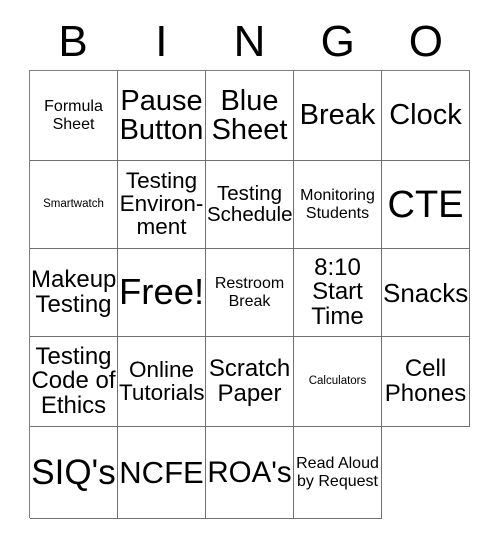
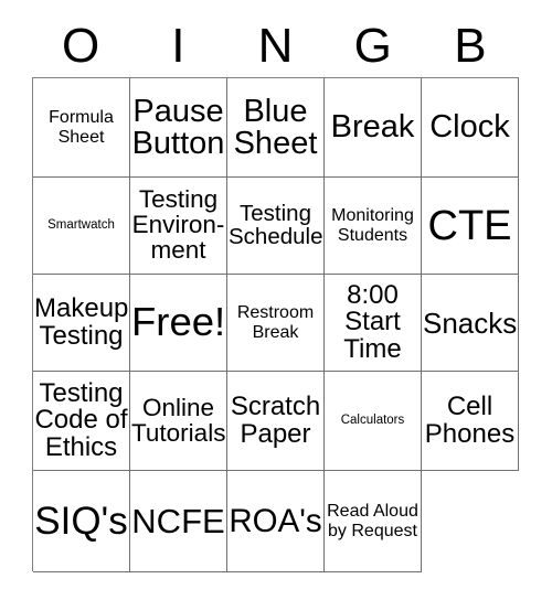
- B
+ O
  I
  N
  G
- O
+ B
  Formula Sheet
  Pause Button
  Blue Sheet
  Break
  Clock
  Smartwatch
  Testing Environ-ment
  Testing Schedule
  Monitoring Students
  CTE
  Makeup Testing
  Free!
  Restroom Break
- 8:10 Start Time
+ 8:00 Start Time
  Snacks
  Testing Code of Ethics
  Online Tutorials
  Scratch Paper
  Calculators
  Cell Phones
  SIQ's
  NCFE
  ROA's
  Read Aloud by Request
